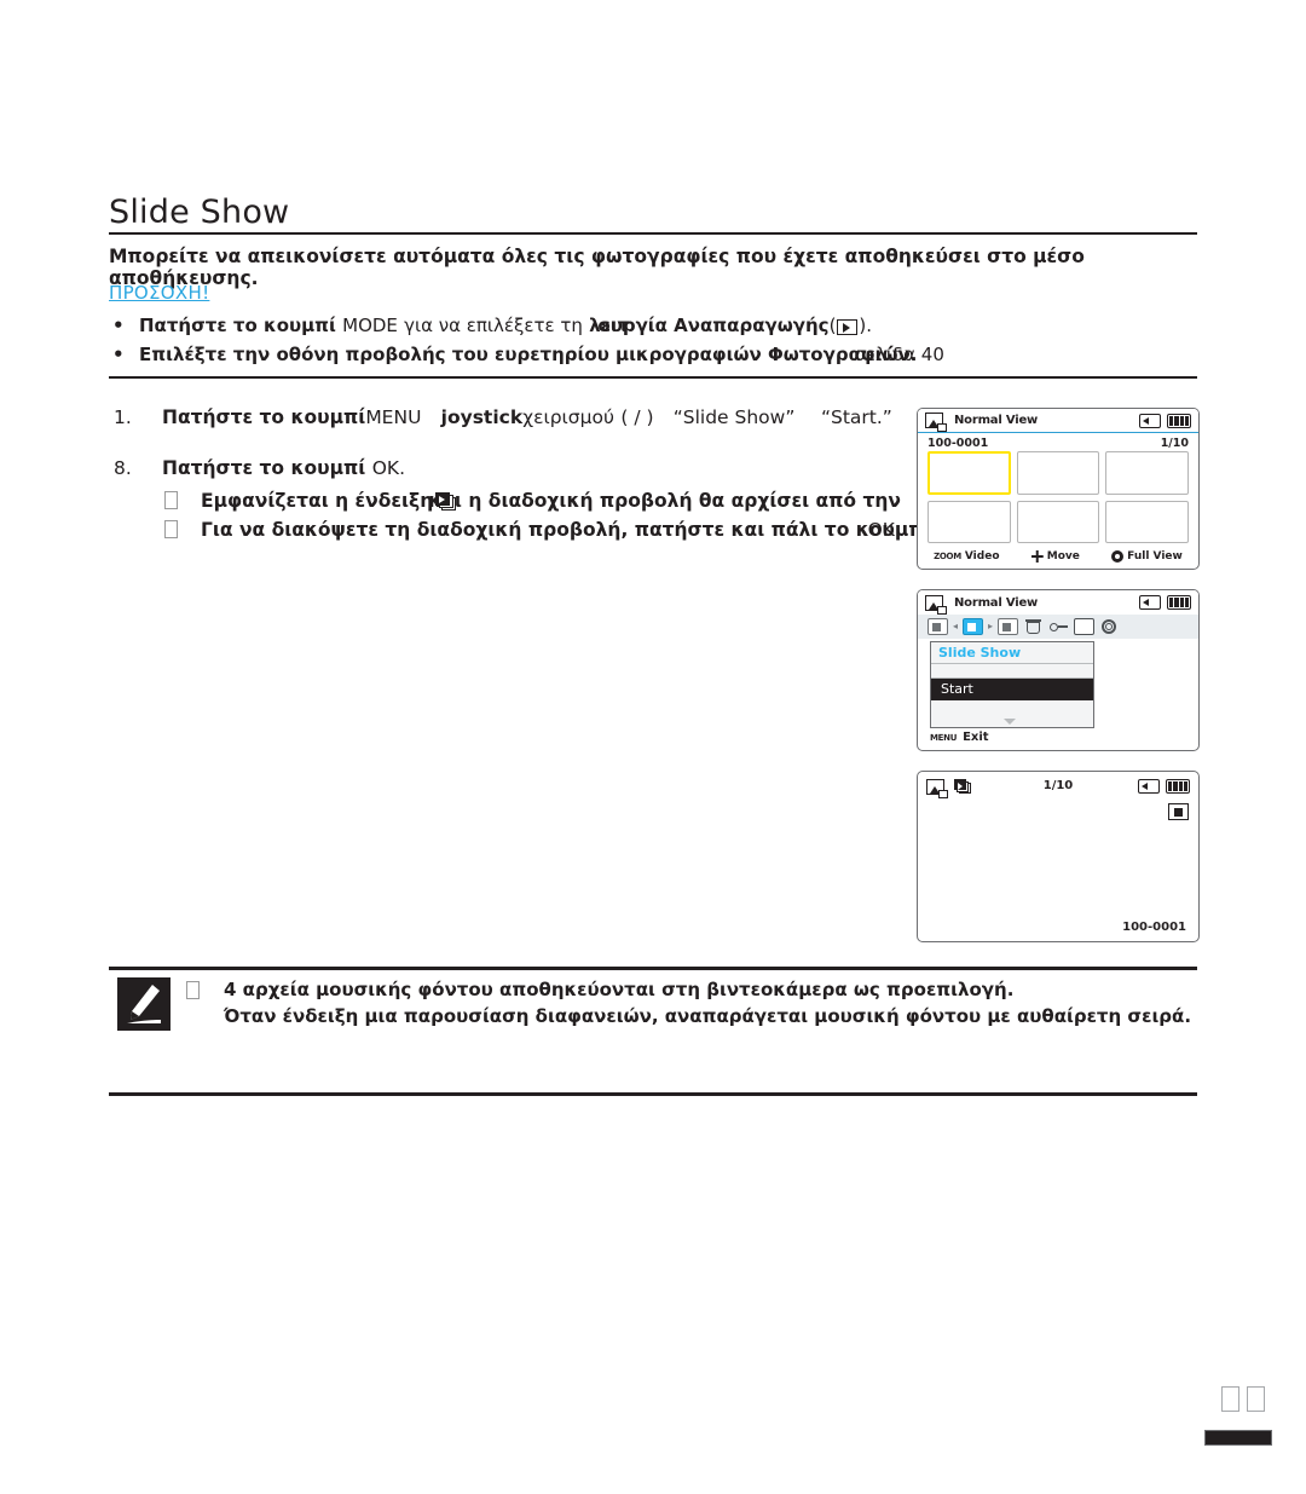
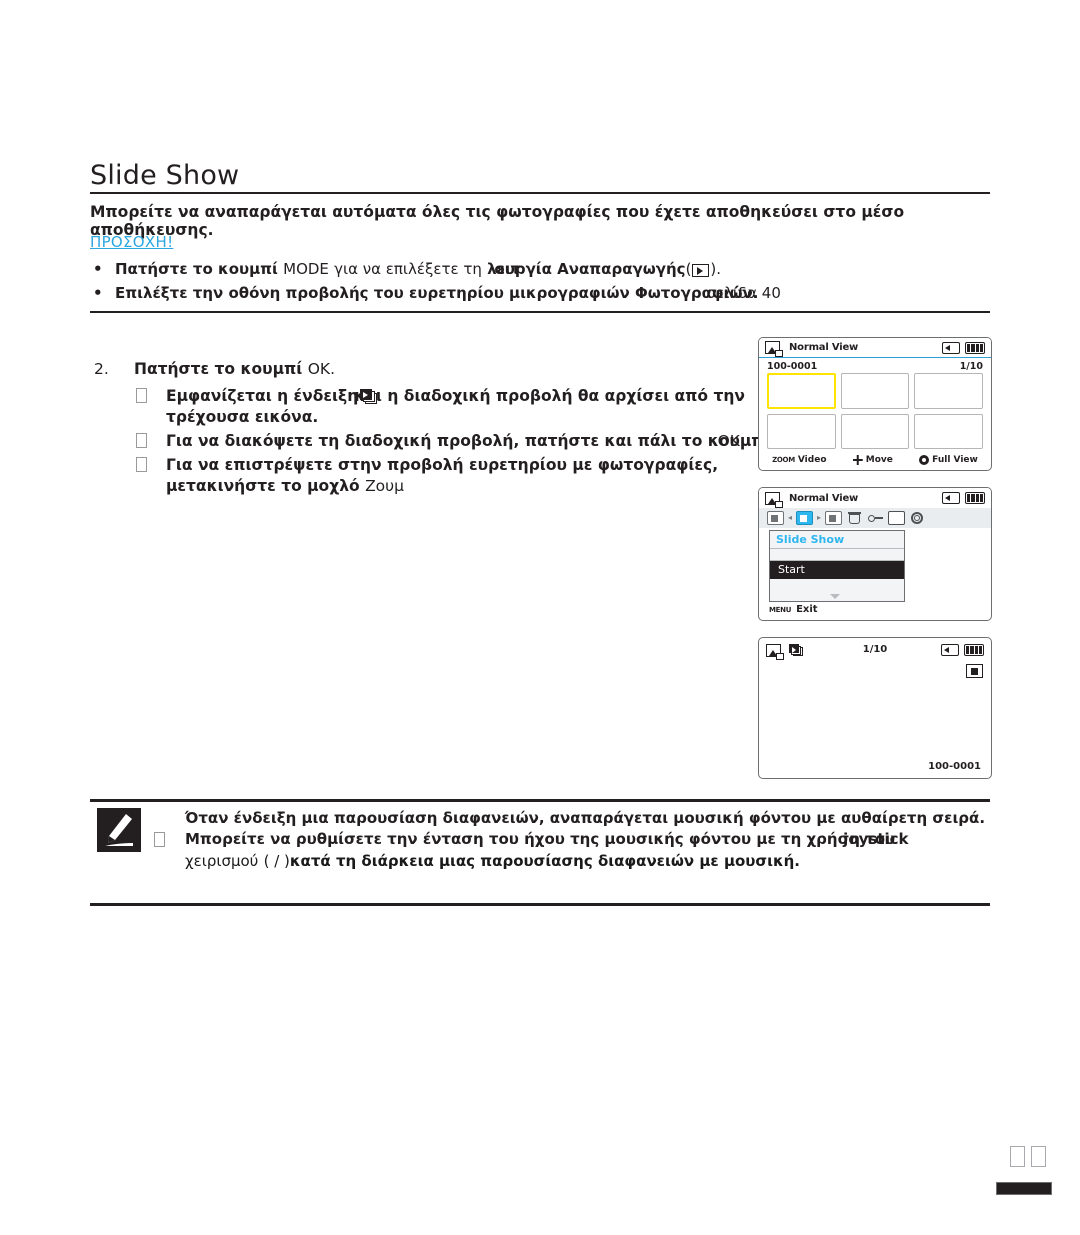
  Slide Show
- Μπορείτε να απεικονίσετε αυτόματα όλες τις φωτογραφίες που έχετε αποθηκεύσει στο μέσο αποθήκευσης.
+ Μπορείτε να αναπαράγεται αυτόματα όλες τις φωτογραφίες που έχετε αποθηκεύσει στο μέσο αποθήκευσης.
  ΠΡΟΣΟΧΗ!
  •
  Πατήστε το κουμπί MODE για να επιλέξετε τη λειτουργία Αναπαραγωγής( ).
  •
  Επιλέξτε την οθόνη προβολής του ευρετηρίου μικρογραφιών Φωτογραφιών.σελίδα 40
- 1.
- Πατήστε το κουμπίMENU joystickχειρισμού ( / ) “Slide Show” “Start.”
- 8.
+ 2.
  Πατήστε το κουμπί OK.
  Εμφανίζεται η ένδειξη ι η διαδοχική προβολή θα αρχίσει από την
+ τρέχουσα εικόνα.
  Για να διακόψετε τη διαδοχική προβολή, πατήστε και πάλι το κουμOK.
+ Για να επιστρέψετε στην προβολή ευρετηρίου με φωτογραφίες,
+ μετακινήστε το μοχλό Ζουμ
  Normal View
  100-0001
  1/10
  ZOOM
  Video
  Move
  Full View
  Normal View
  ◂
  ▸
  Slide Show
  Start
  MENU
  Exit
  1/10
  100-0001
- 4 αρχεία μουσικής φόντου αποθηκεύονται στη βιντεοκάμερα ως προεπιλογή.
  Όταν ένδειξη μια παρουσίαση διαφανειών, αναπαράγεται μουσική φόντου με αυθαίρετη σειρά.
+ Μπορείτε να ρυθμίσετε την ένταση του ήχου της μουσικής φόντου με τη χρήση τουjoystick
+ χειρισμού ( / )κατά τη διάρκεια μιας παρουσίασης διαφανειών με μουσική.
